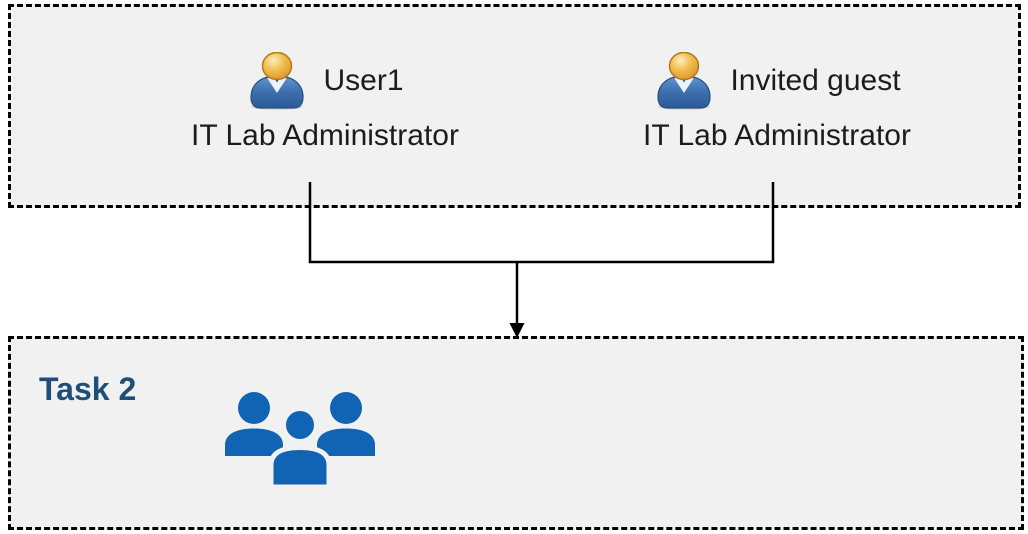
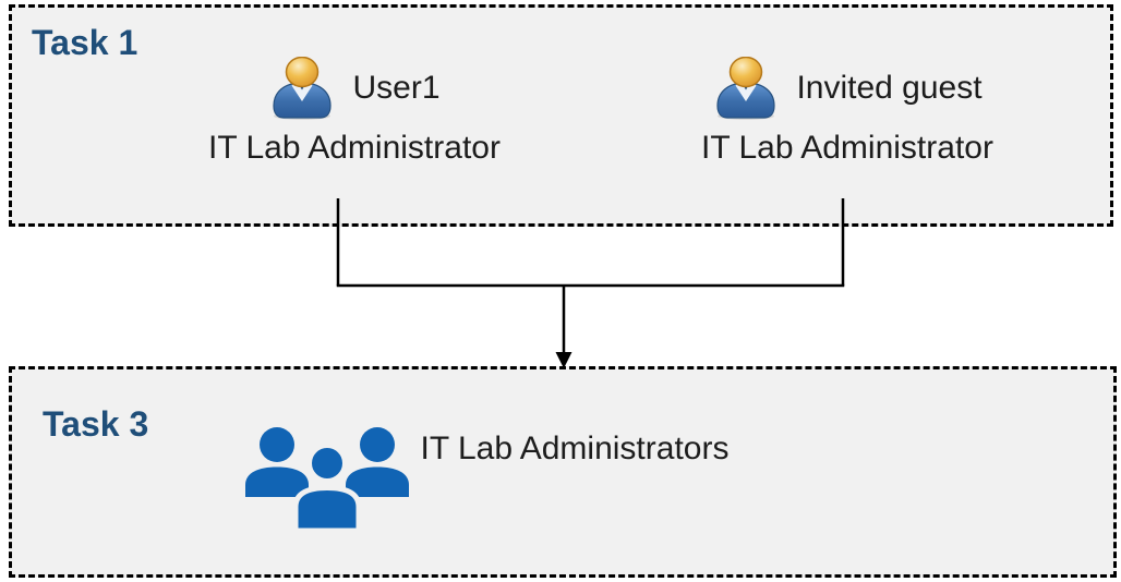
+ Task 1
  User1
  IT Lab Administrator
  Invited guest
  IT Lab Administrator
- Task 2
+ Task 3
+ IT Lab Administrators
